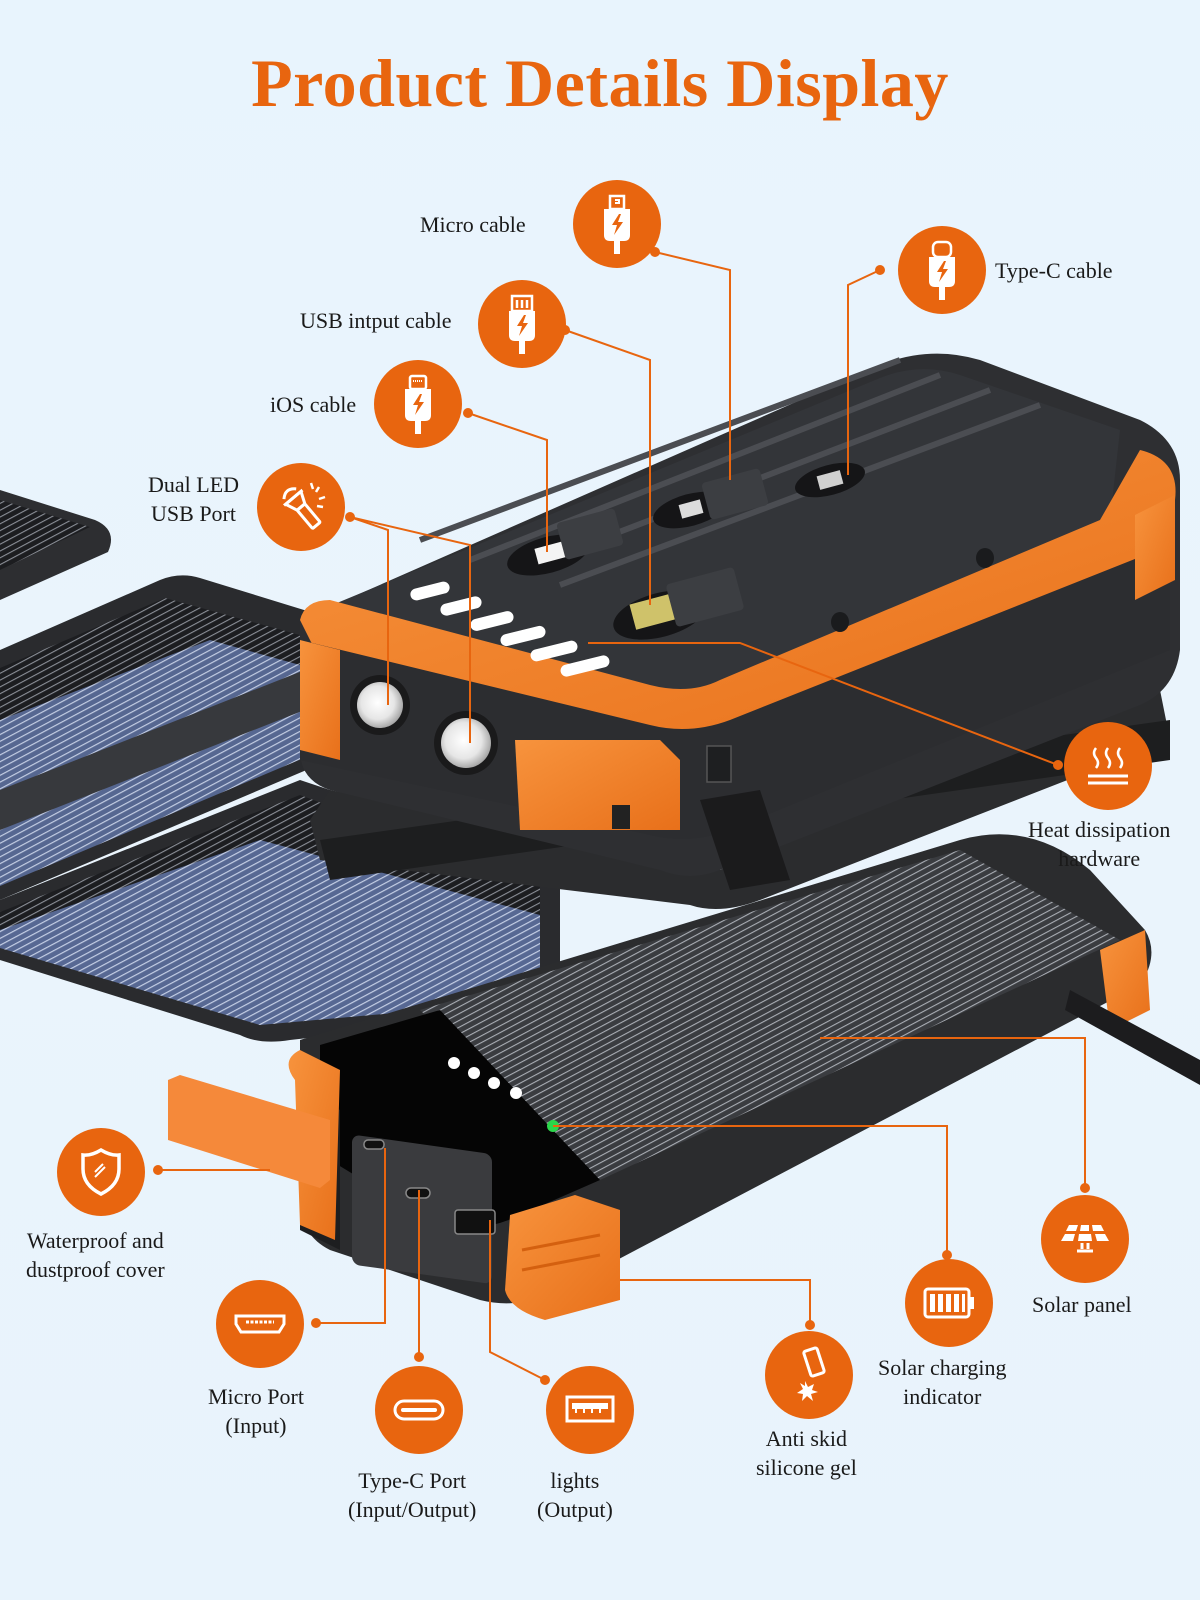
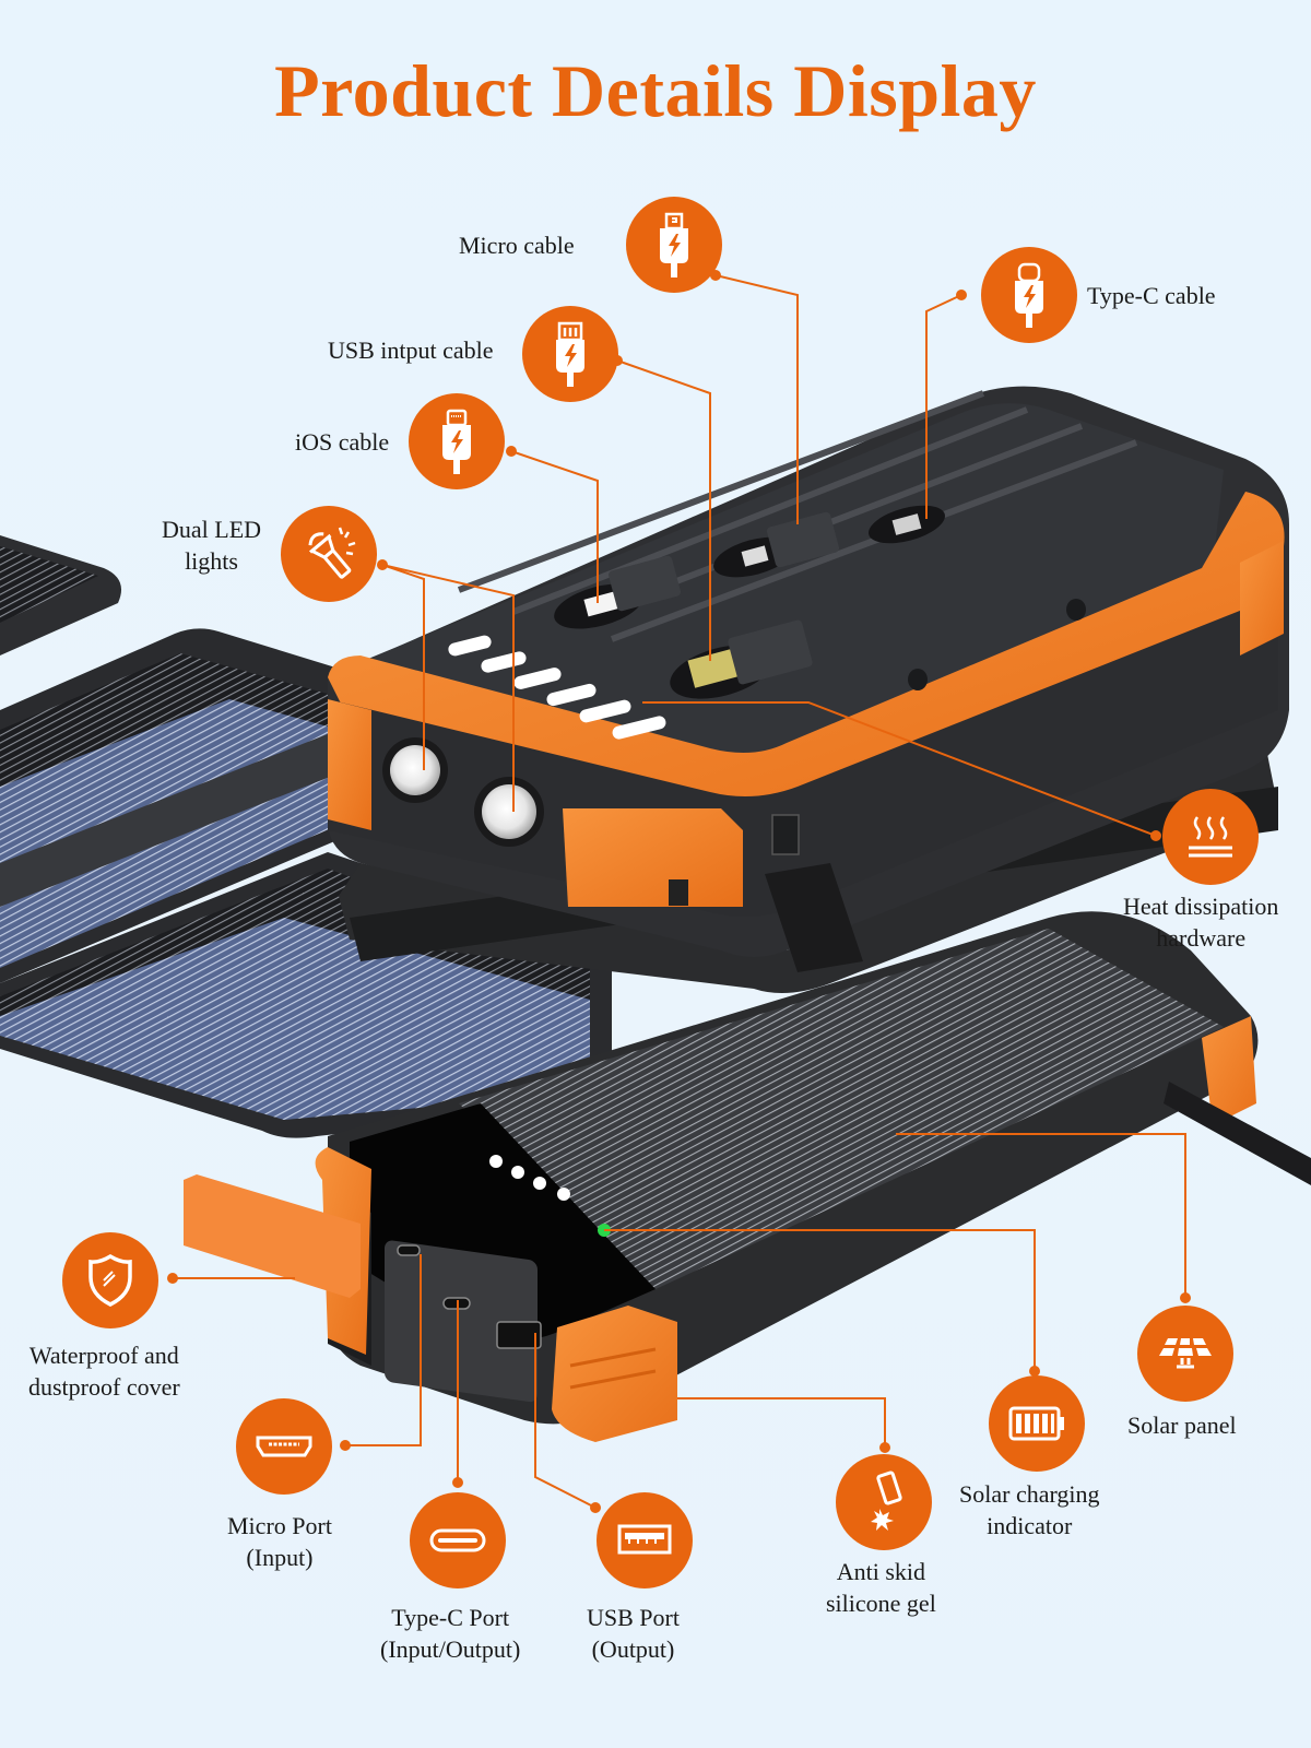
  Product Details Display
  Micro cable
  USB intput cable
  iOS cable
  Type-C cable
  Dual LED
- USB Port
+ lights
  Heat dissipation
  hardware
  Waterproof and
  dustproof cover
  Micro Port
  (Input)
  Type-C Port
  (Input/Output)
- lights
+ USB Port
  (Output)
  Anti skid
  silicone gel
  Solar charging
  indicator
  Solar panel
